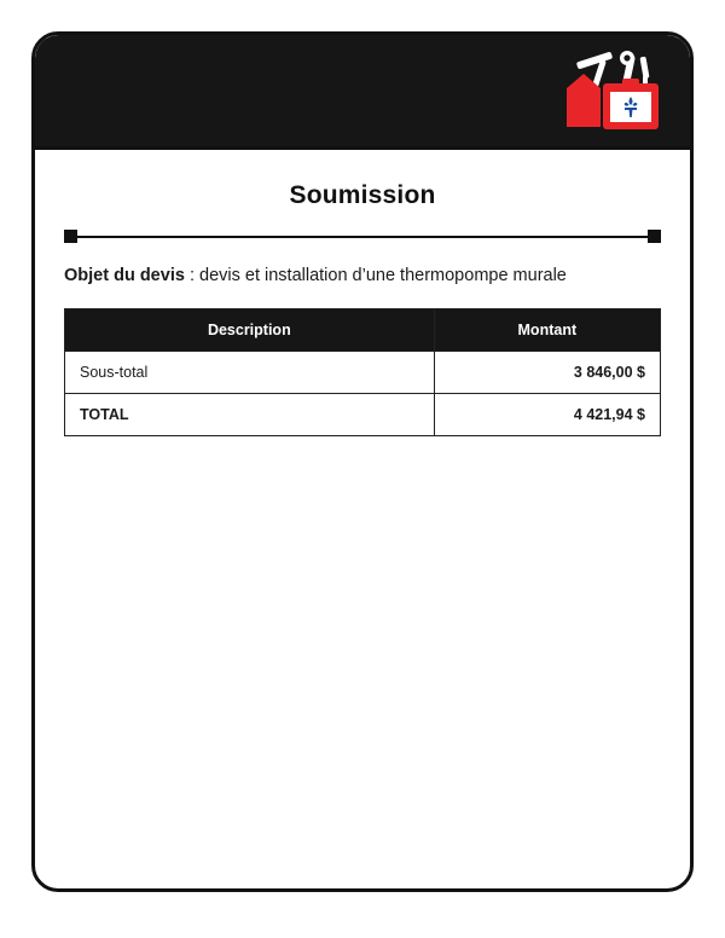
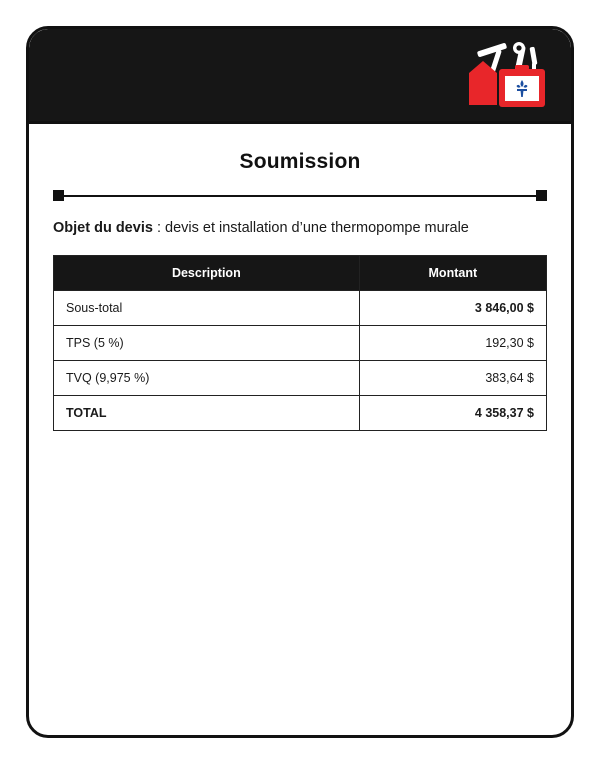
  Soumission
  Objet du devis : devis et installation d’une thermopompe murale
  Description	Montant
  Sous-total	3 846,00 $
+ TPS (5 %)	192,30 $
+ TVQ (9,975 %)	383,64 $
- TOTAL	4 421,94 $
+ TOTAL	4 358,37 $
